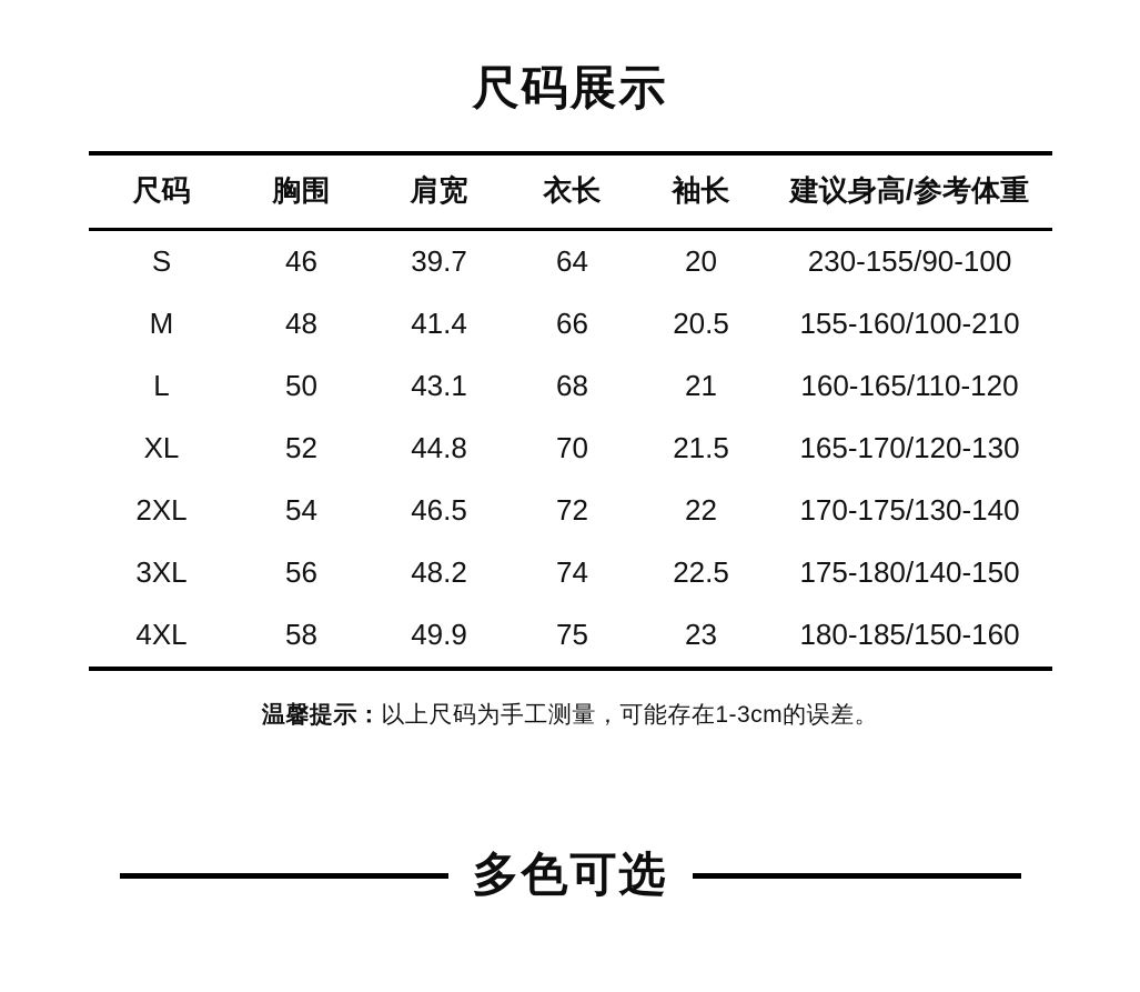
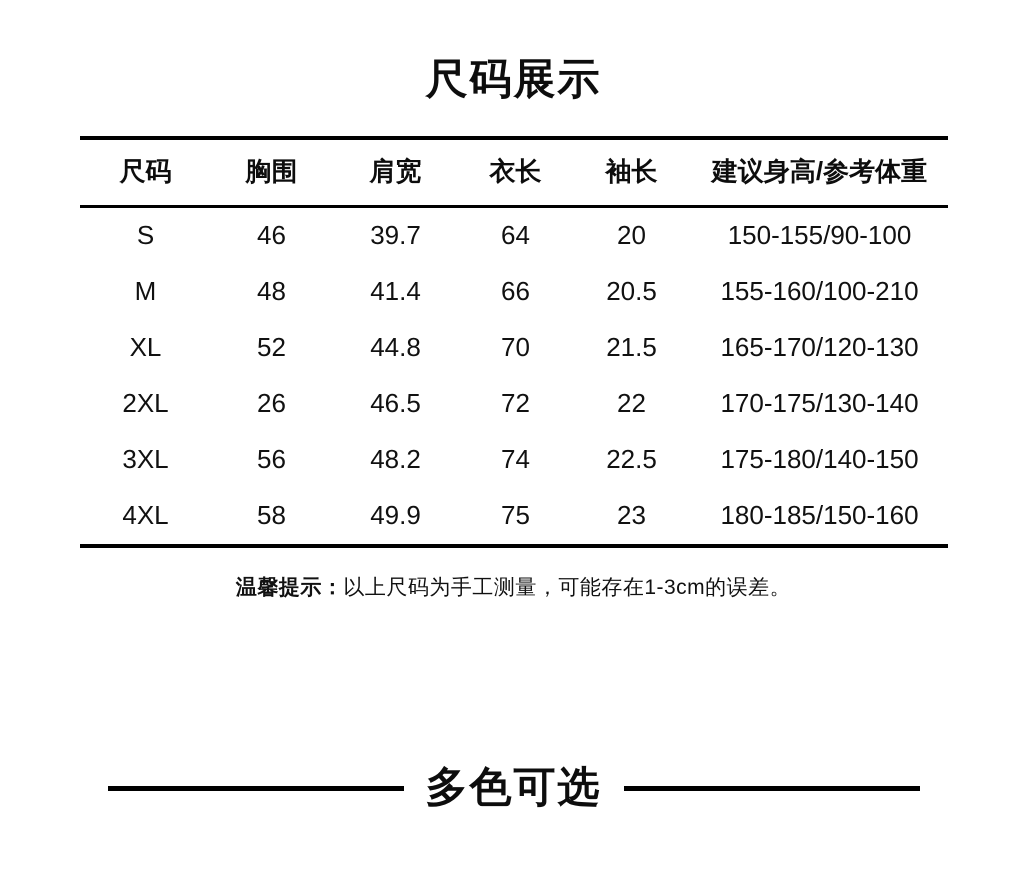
  尺码展示
  尺码	胸围	肩宽	衣长	袖长	建议身高/参考体重
- S	46	39.7	64	20	230-155/90-100
+ S	46	39.7	64	20	150-155/90-100
  M	48	41.4	66	20.5	155-160/100-210
- L	50	43.1	68	21	160-165/110-120
  XL	52	44.8	70	21.5	165-170/120-130
- 2XL	54	46.5	72	22	170-175/130-140
+ 2XL	26	46.5	72	22	170-175/130-140
  3XL	56	48.2	74	22.5	175-180/140-150
  4XL	58	49.9	75	23	180-185/150-160
  温馨提示：以上尺码为手工测量，可能存在1-3cm的误差。
  多色可选
